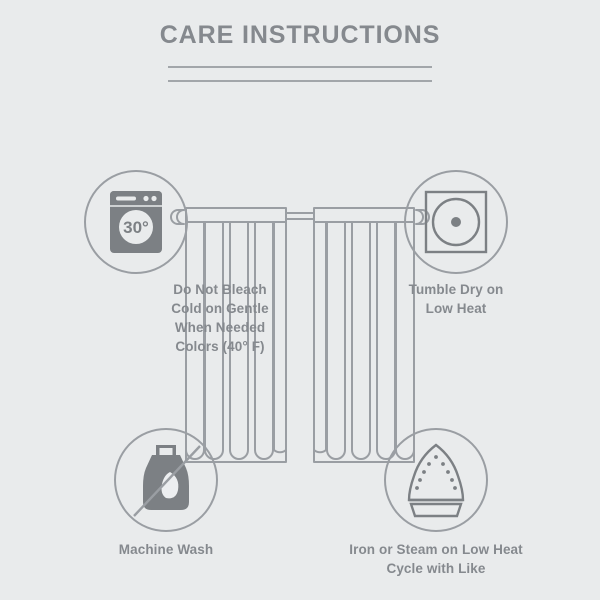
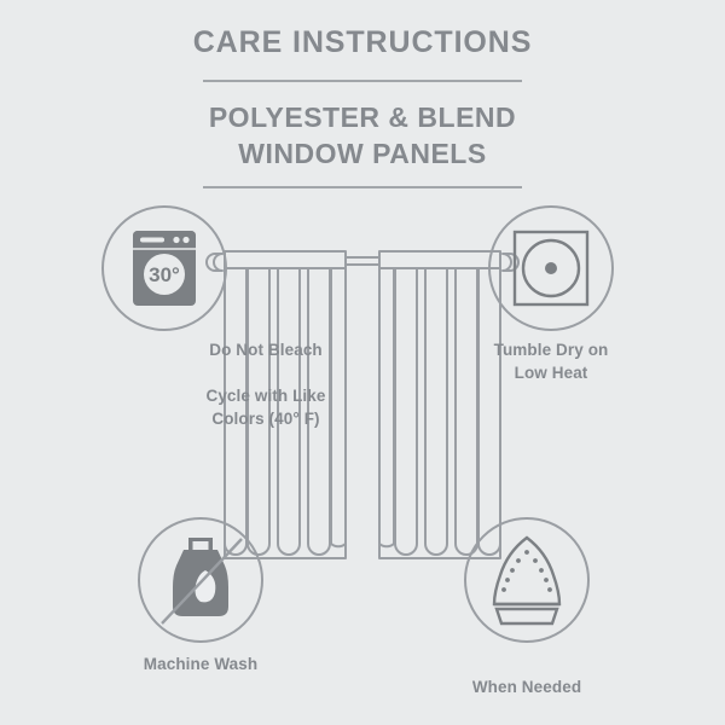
  CARE INSTRUCTIONS
+ POLYESTER & BLEND
+ WINDOW PANELS
  30°
  Do Not Bleach
- Cold on Gentle
- When Needed
+ Cycle with Like
  Colors (40° F)
  Tumble Dry on
  Low Heat
  Machine Wash
- Iron or Steam on Low Heat
- Cycle with Like
+ When Needed
